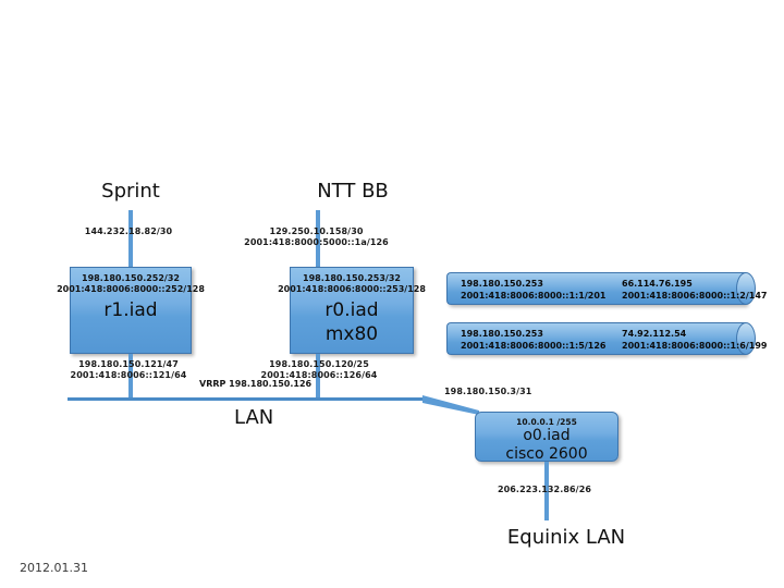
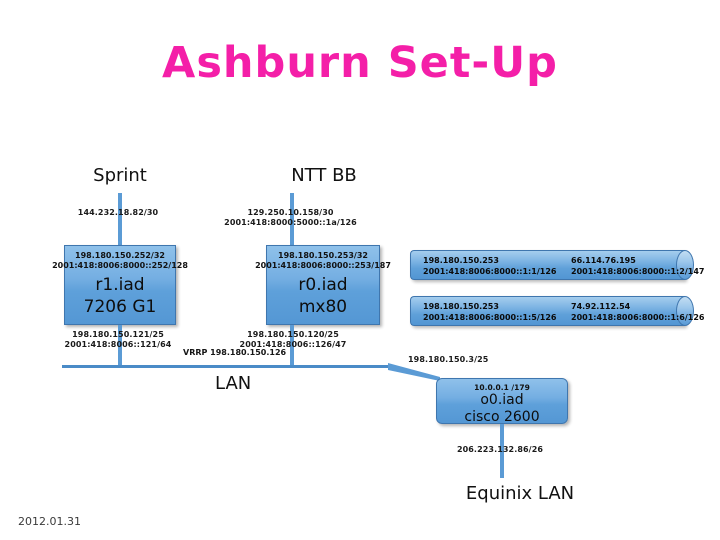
+ Ashburn Set-Up
  Sprint
  NTT BB
  Equinix LAN
  144.232.18.82/30
  129.250.10.158/30
  2001:418:8000:5000::1a/126
  198.180.150.252/32
  2001:418:8006:8000::252/128
  r1.iad
+ 7206 G1
  198.180.150.253/32
- 2001:418:8006:8000::253/128
+ 2001:418:8006:8000::253/187
  r0.iad
  mx80
- 198.180.150.121/47
+ 198.180.150.121/25
  2001:418:8006::121/64
  198.180.150.120/25
- 2001:418:8006::126/64
+ 2001:418:8006::126/47
  198.180.150.253
- 2001:418:8006:8000::1:1/201
+ 2001:418:8006:8000::1:1/126
  66.114.76.195
  2001:418:8006:8000::1:2/147
  198.180.150.253
  2001:418:8006:8000::1:5/126
  74.92.112.54
- 2001:418:8006:8000::1:6/199
+ 2001:418:8006:8000::1:6/126
  VRRP 198.180.150.126
  LAN
- 198.180.150.3/31
+ 198.180.150.3/25
- 10.0.0.1 /255
+ 10.0.0.1 /179
  o0.iad
  cisco 2600
  206.223.132.86/26
  2012.01.31
